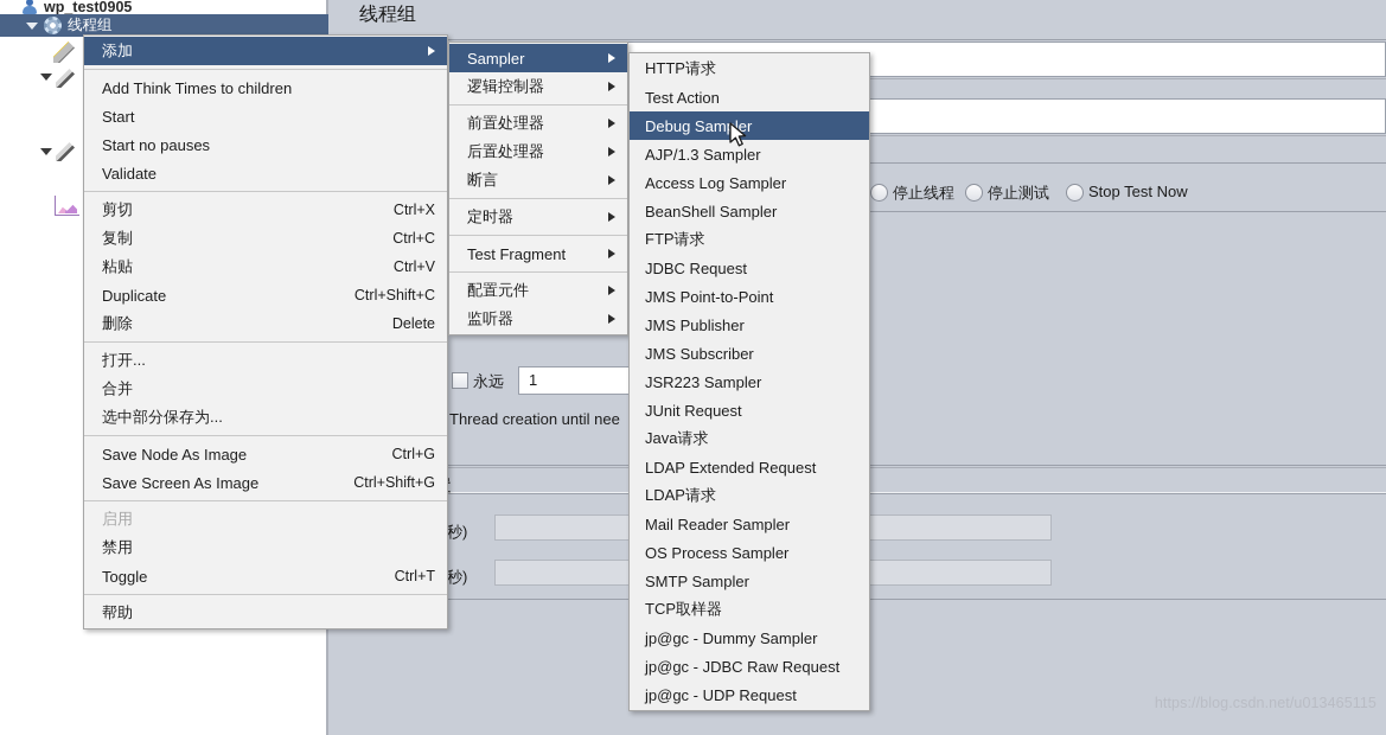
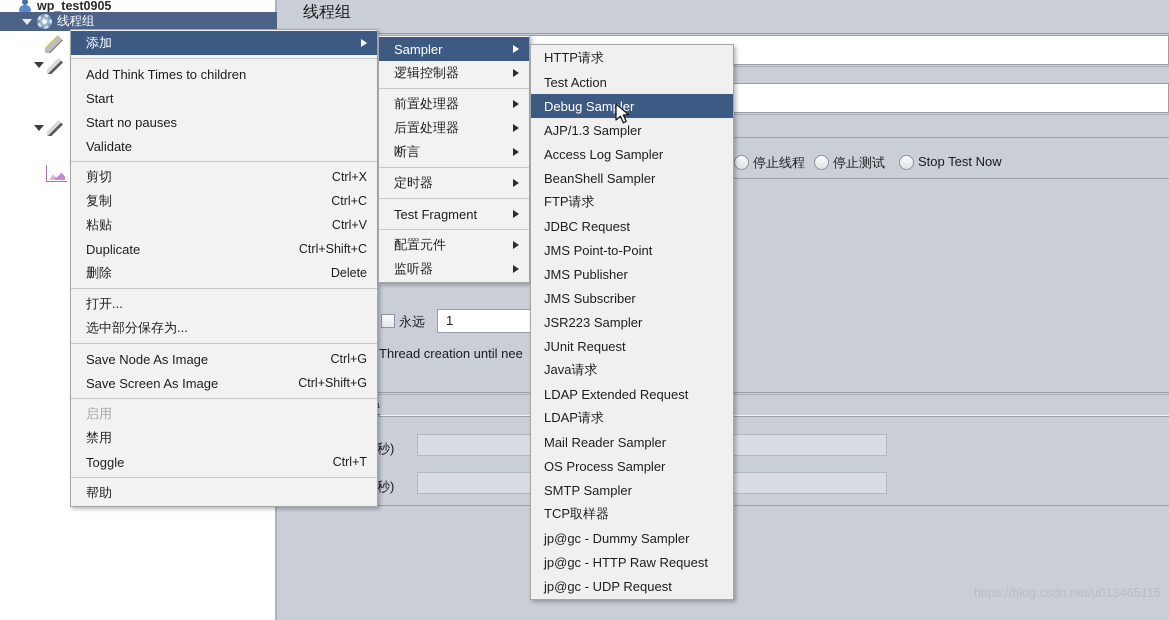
  wp_test0905
  线程组
  线程组
  停止线程
  停止测试
  Stop Test Now
  永远
  1
  Thread creation until nee
  秒)
  秒)
  添加
  Add Think Times to children
  Start
  Start no pauses
  Validate
  剪切
  Ctrl+X
  复制
  Ctrl+C
  粘贴
  Ctrl+V
  Duplicate
  Ctrl+Shift+C
  删除
  Delete
  打开...
- 合并
  选中部分保存为...
  Save Node As Image
  Ctrl+G
  Save Screen As Image
  Ctrl+Shift+G
  启用
  禁用
  Toggle
  Ctrl+T
  帮助
  Sampler
  逻辑控制器
  前置处理器
  后置处理器
  断言
  定时器
  Test Fragment
  配置元件
  监听器
  HTTP请求
  Test Action
  Debug Samler
  AJP/1.3 Sampler
  Access Log Sampler
  BeanShell Sampler
  FTP请求
  JDBC Request
  JMS Point-to-Point
  JMS Publisher
  JMS Subscriber
  JSR223 Sampler
  JUnit Request
  Java请求
  LDAP Extended Request
  LDAP请求
  Mail Reader Sampler
  OS Process Sampler
  SMTP Sampler
  TCP取样器
  jp@gc - Dummy Sampler
- jp@gc - JDBC Raw Request
+ jp@gc - HTTP Raw Request
  jp@gc - UDP Request
